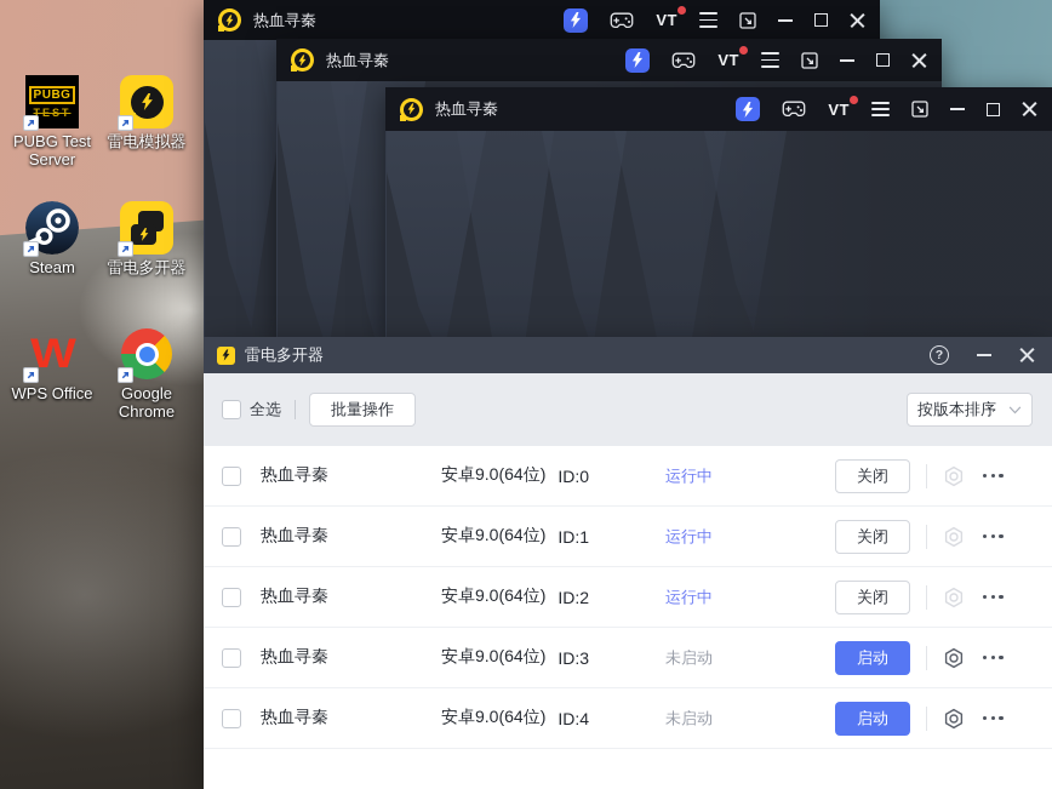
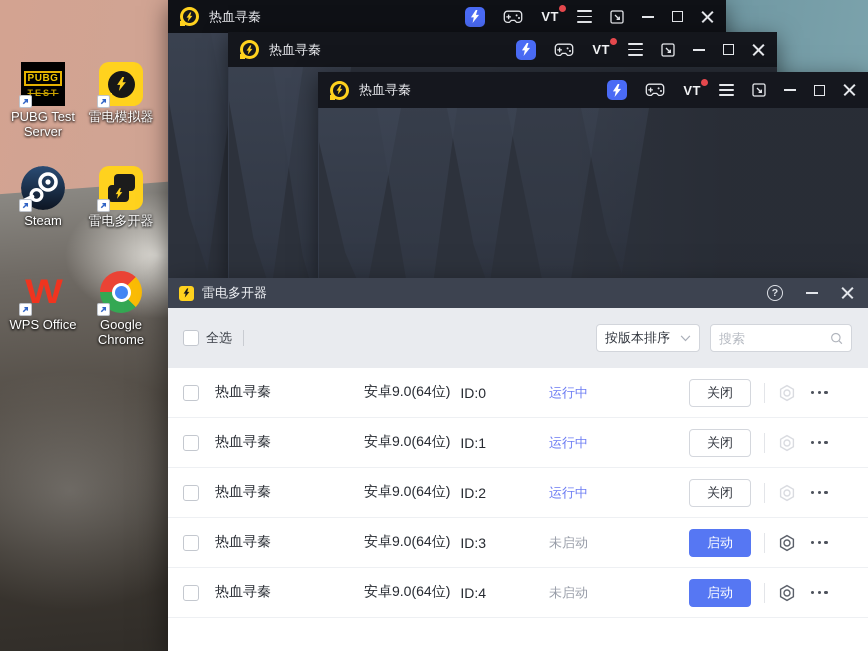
  PUBG
  TEST
  PUBG Test Server
  雷电模拟器
  Steam
  雷电多开器
  W
  WPS Office
  Google Chrome
  热血寻秦
  VT
  热血寻秦
  VT
  热血寻秦
  VT
  雷电多开器
  ?
  全选
- 批量操作
  按版本排序
+ 搜索
  热血寻秦
  安卓9.0(64位)
  ID:0
  运行中
  关闭
  热血寻秦
  安卓9.0(64位)
  ID:1
  运行中
  关闭
  热血寻秦
  安卓9.0(64位)
  ID:2
  运行中
  关闭
  热血寻秦
  安卓9.0(64位)
  ID:3
  未启动
  启动
  热血寻秦
  安卓9.0(64位)
  ID:4
  未启动
  启动
